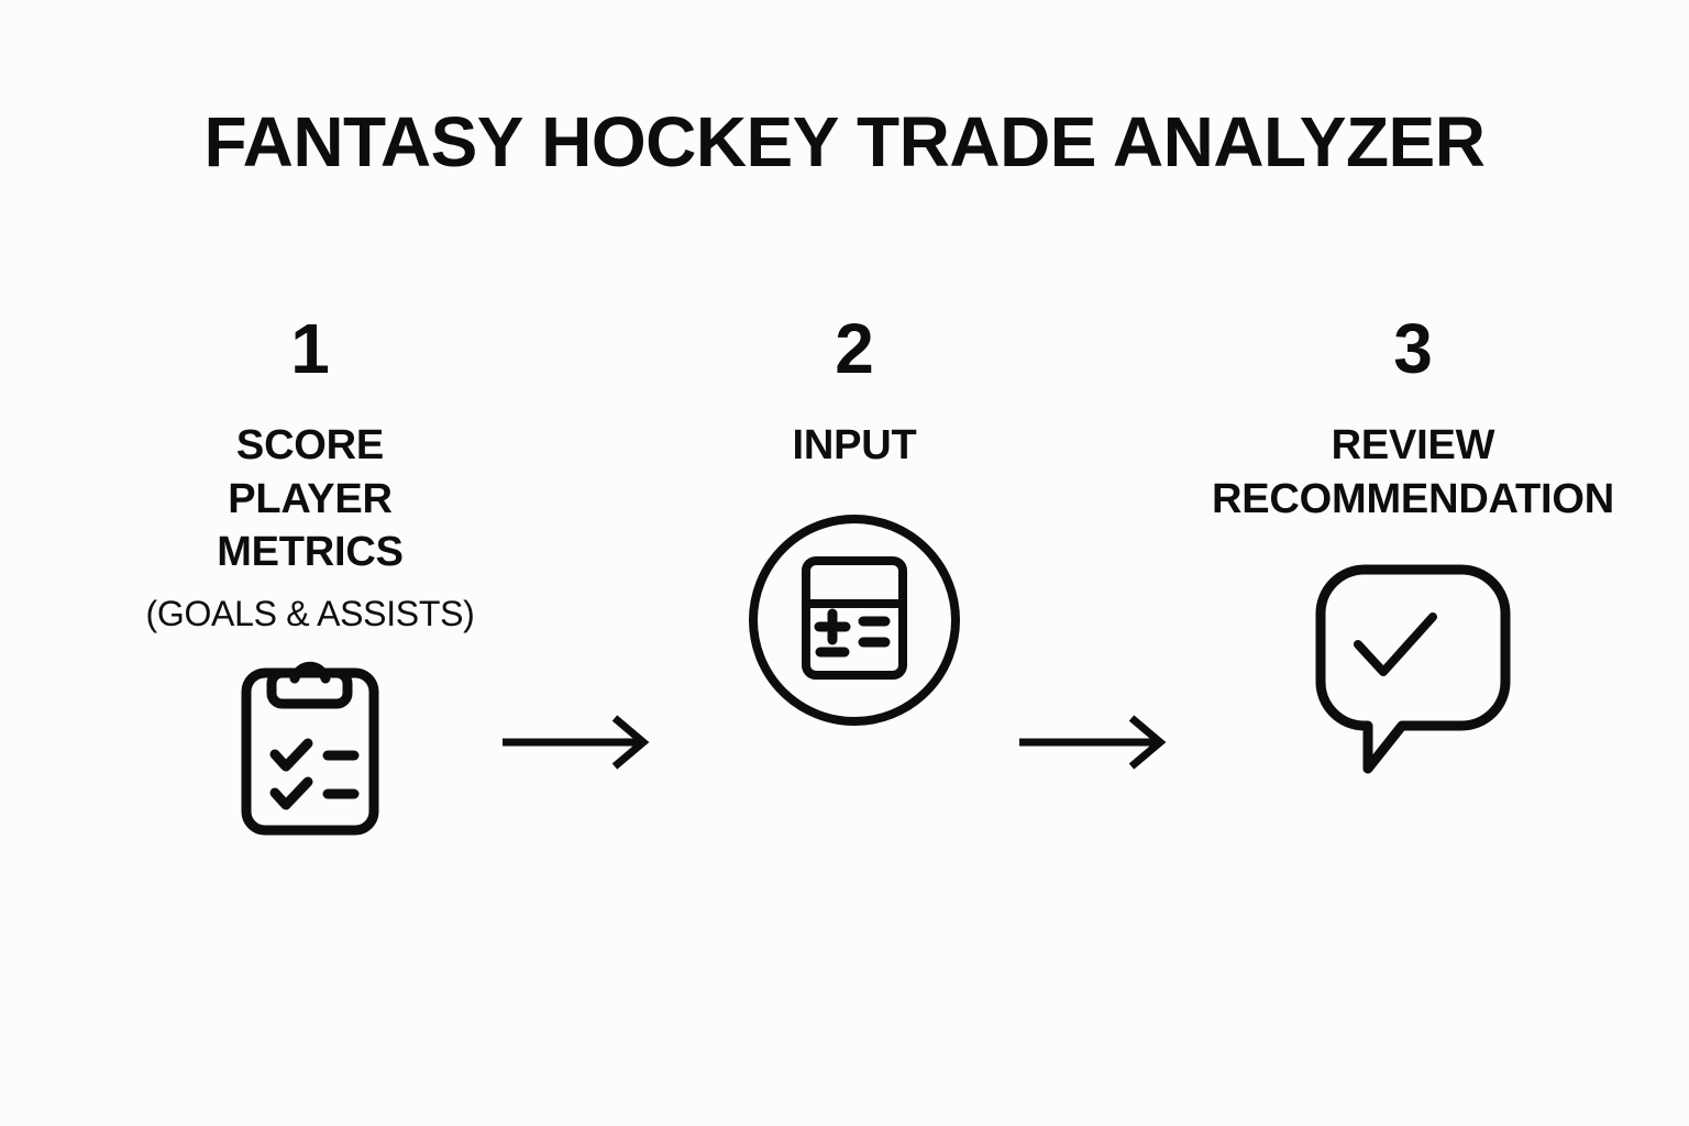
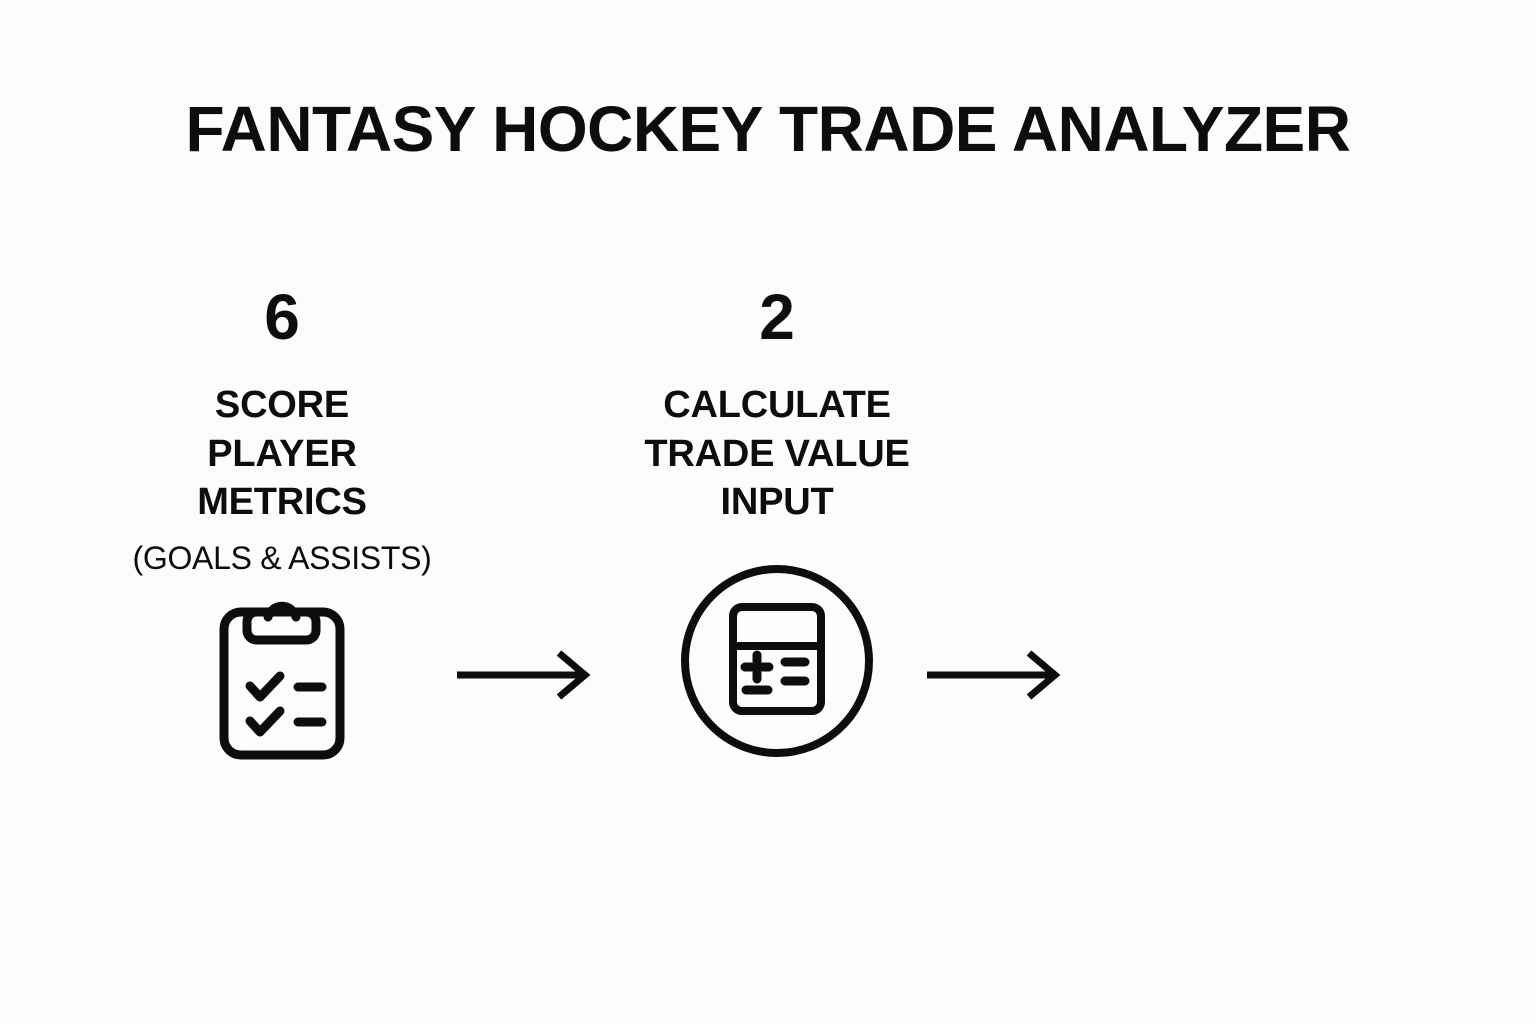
  FANTASY HOCKEY TRADE ANALYZER
- 1
+ 6
  SCORE
  PLAYER
  METRICS
  (GOALS & ASSISTS)
  2
+ CALCULATE
+ TRADE VALUE
  INPUT
- 3
- REVIEW
- RECOMMENDATION
